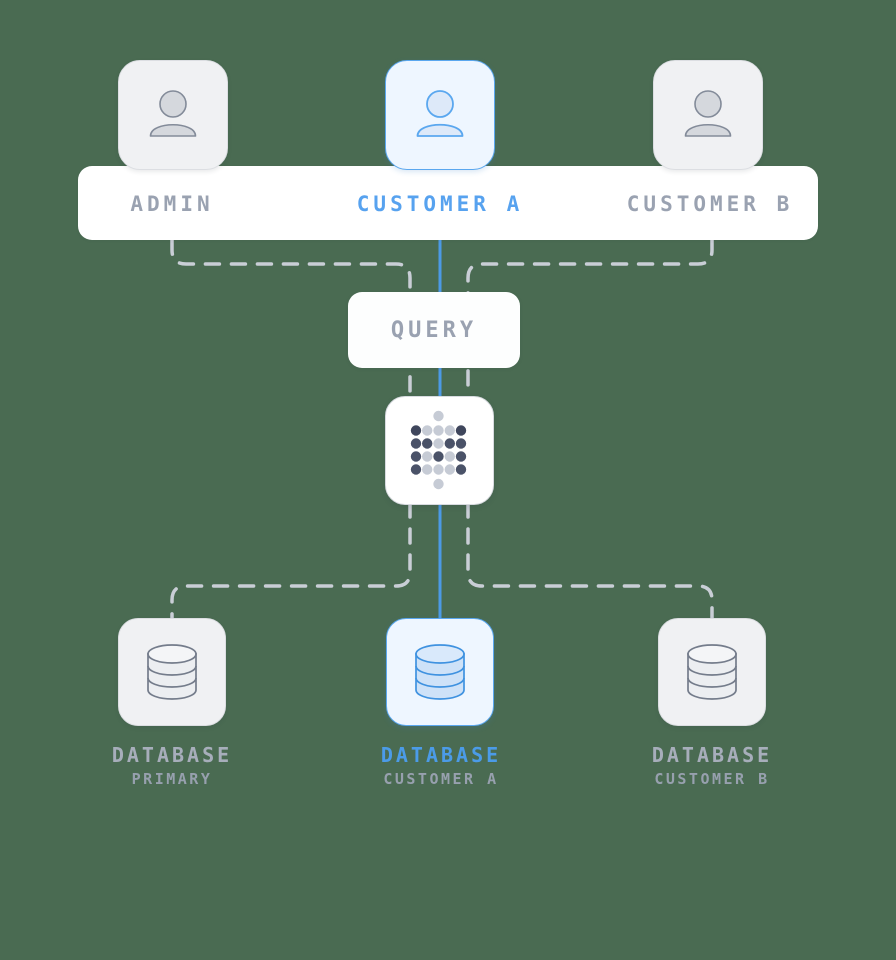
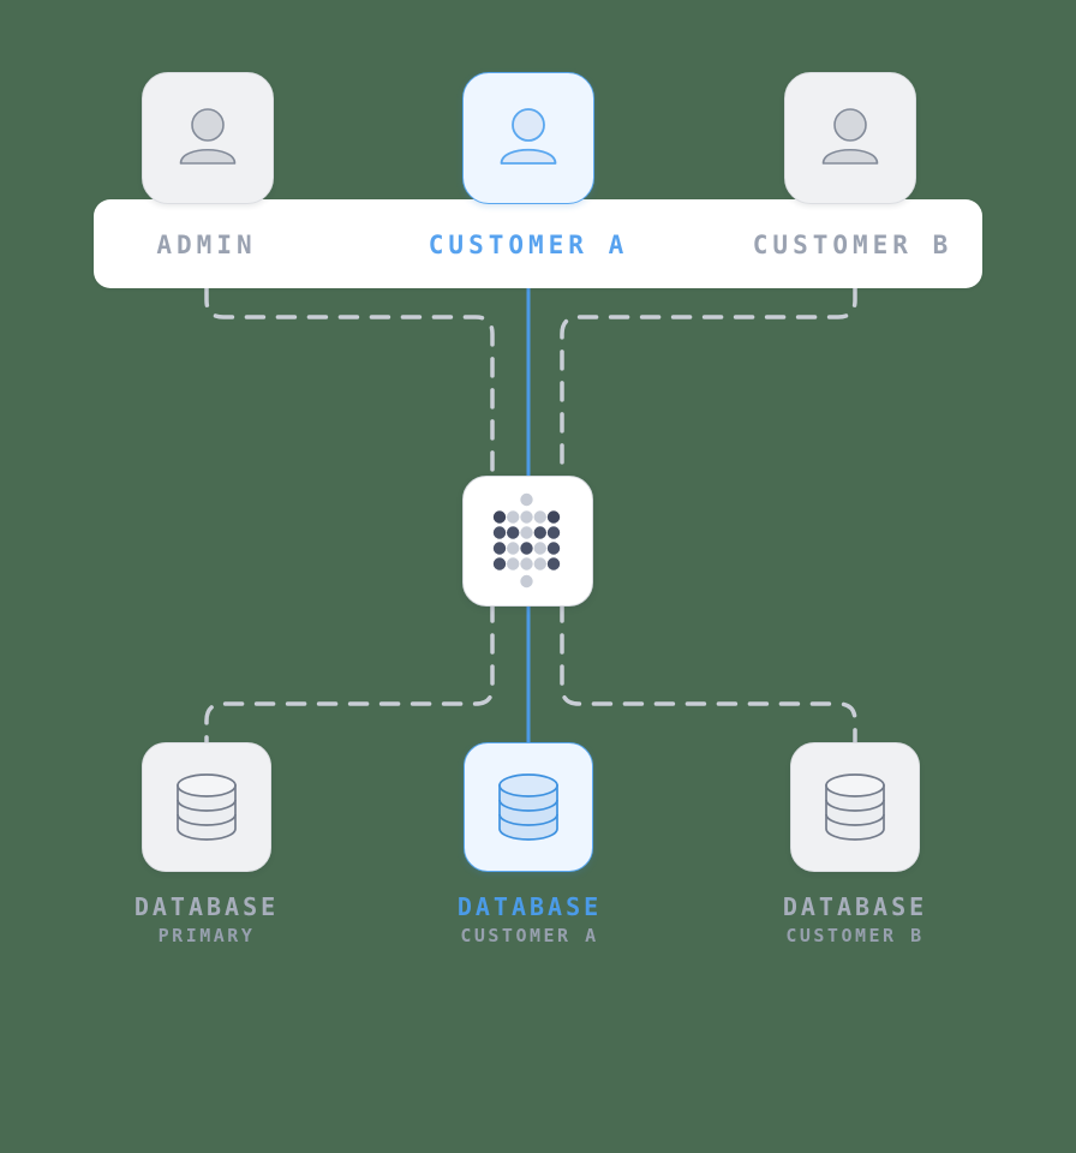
  ADMIN
  CUSTOMER A
  CUSTOMER B
- QUERY
  DATABASE
  PRIMARY
  DATABASE
  CUSTOMER A
  DATABASE
  CUSTOMER B
